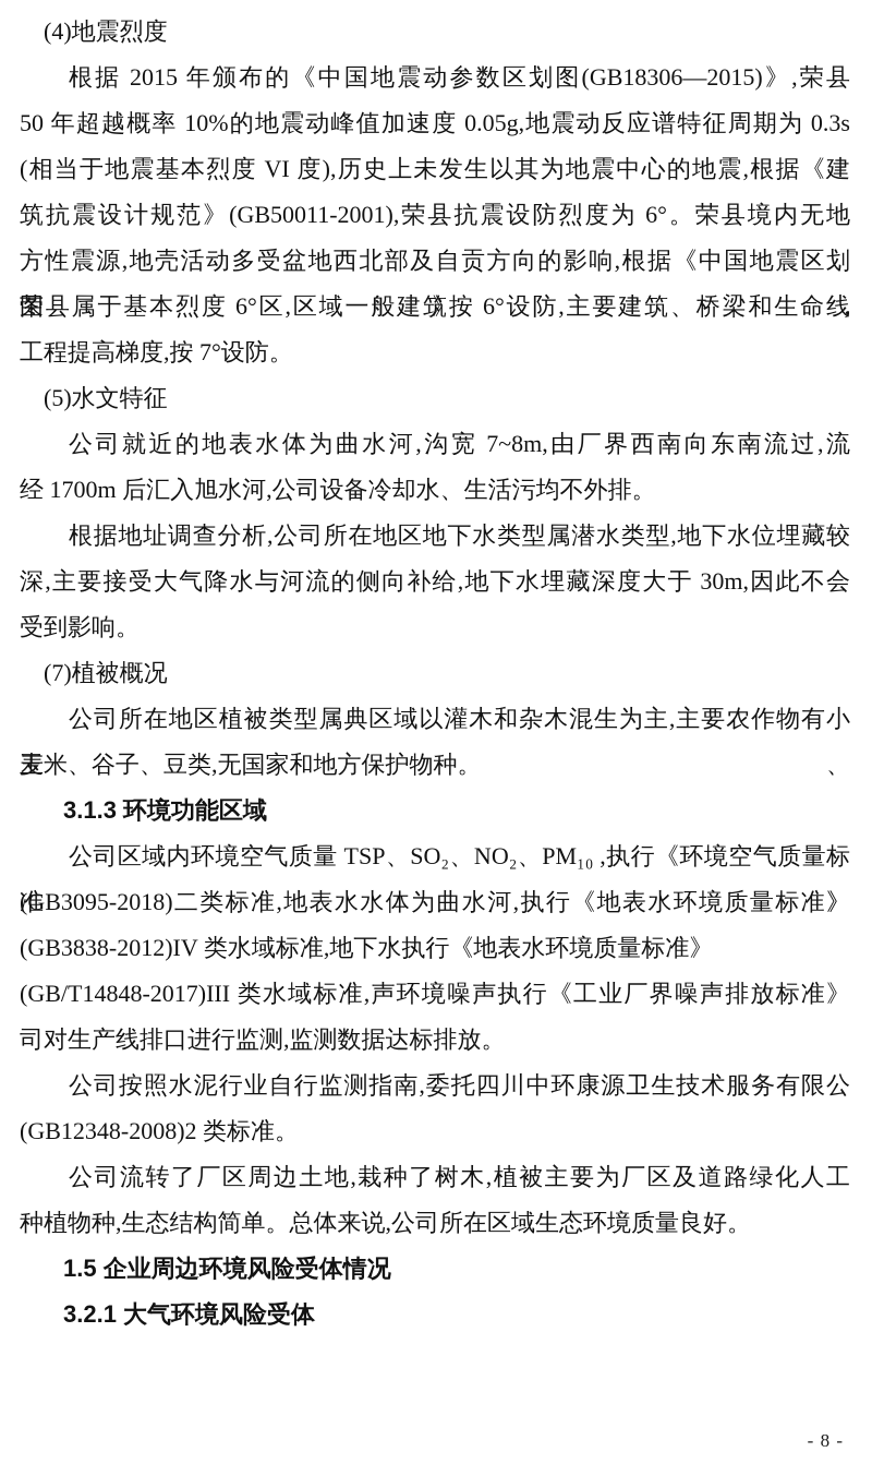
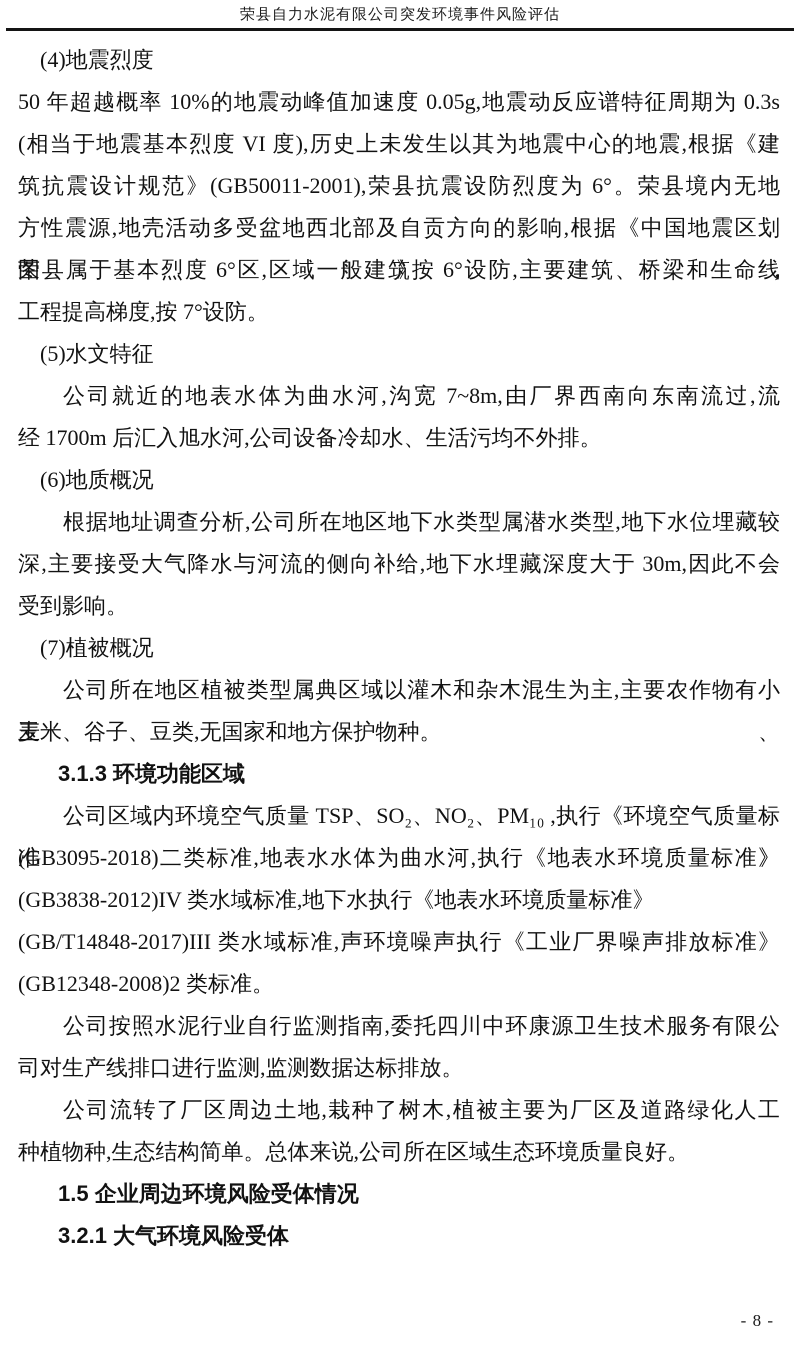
+ 荣县自力水泥有限公司突发环境事件风险评估
  (4)地震烈度
- 根据 2015 年颁布的《中国地震动参数区划图(GB18306—2015)》,荣县
  50 年超越概率 10%的地震动峰值加速度 0.05g,地震动反应谱特征周期为 0.3s
  (相当于地震基本烈度 VI 度),历史上未发生以其为地震中心的地震,根据《建
  筑抗震设计规范》(GB50011-2001),荣县抗震设防烈度为 6°。荣县境内无地
  方性震源,地壳活动多受盆地西北部及自贡方向的影响,根据《中国地震区划图》,
  荣县属于基本烈度 6°区,区域一般建筑按 6°设防,主要建筑、桥梁和生命线
  工程提高梯度,按 7°设防。
  (5)水文特征
  公司就近的地表水体为曲水河,沟宽 7~8m,由厂界西南向东南流过,流
  经 1700m 后汇入旭水河,公司设备冷却水、生活污均不外排。
+ (6)地质概况
  根据地址调查分析,公司所在地区地下水类型属潜水类型,地下水位埋藏较
  深,主要接受大气降水与河流的侧向补给,地下水埋藏深度大于 30m,因此不会
  受到影响。
  (7)植被概况
  公司所在地区植被类型属典区域以灌木和杂木混生为主,主要农作物有小麦、
  玉米、谷子、豆类,无国家和地方保护物种。
  3.1.3 环境功能区域
  公司区域内环境空气质量 TSP、SO₂、NO₂、PM₁₀ ,执行《环境空气质量标准》
  (GB3095-2018)二类标准,地表水水体为曲水河,执行《地表水环境质量标准》
  (GB3838-2012)IV 类水域标准,地下水执行《地表水环境质量标准》
  (GB/T14848-2017)III 类水域标准,声环境噪声执行《工业厂界噪声排放标准》
- 司对生产线排口进行监测,监测数据达标排放。
+ (GB12348-2008)2 类标准。
  公司按照水泥行业自行监测指南,委托四川中环康源卫生技术服务有限公
- (GB12348-2008)2 类标准。
+ 司对生产线排口进行监测,监测数据达标排放。
  公司流转了厂区周边土地,栽种了树木,植被主要为厂区及道路绿化人工
  种植物种,生态结构简单。总体来说,公司所在区域生态环境质量良好。
  1.5 企业周边环境风险受体情况
  3.2.1 大气环境风险受体
  - 8 -
